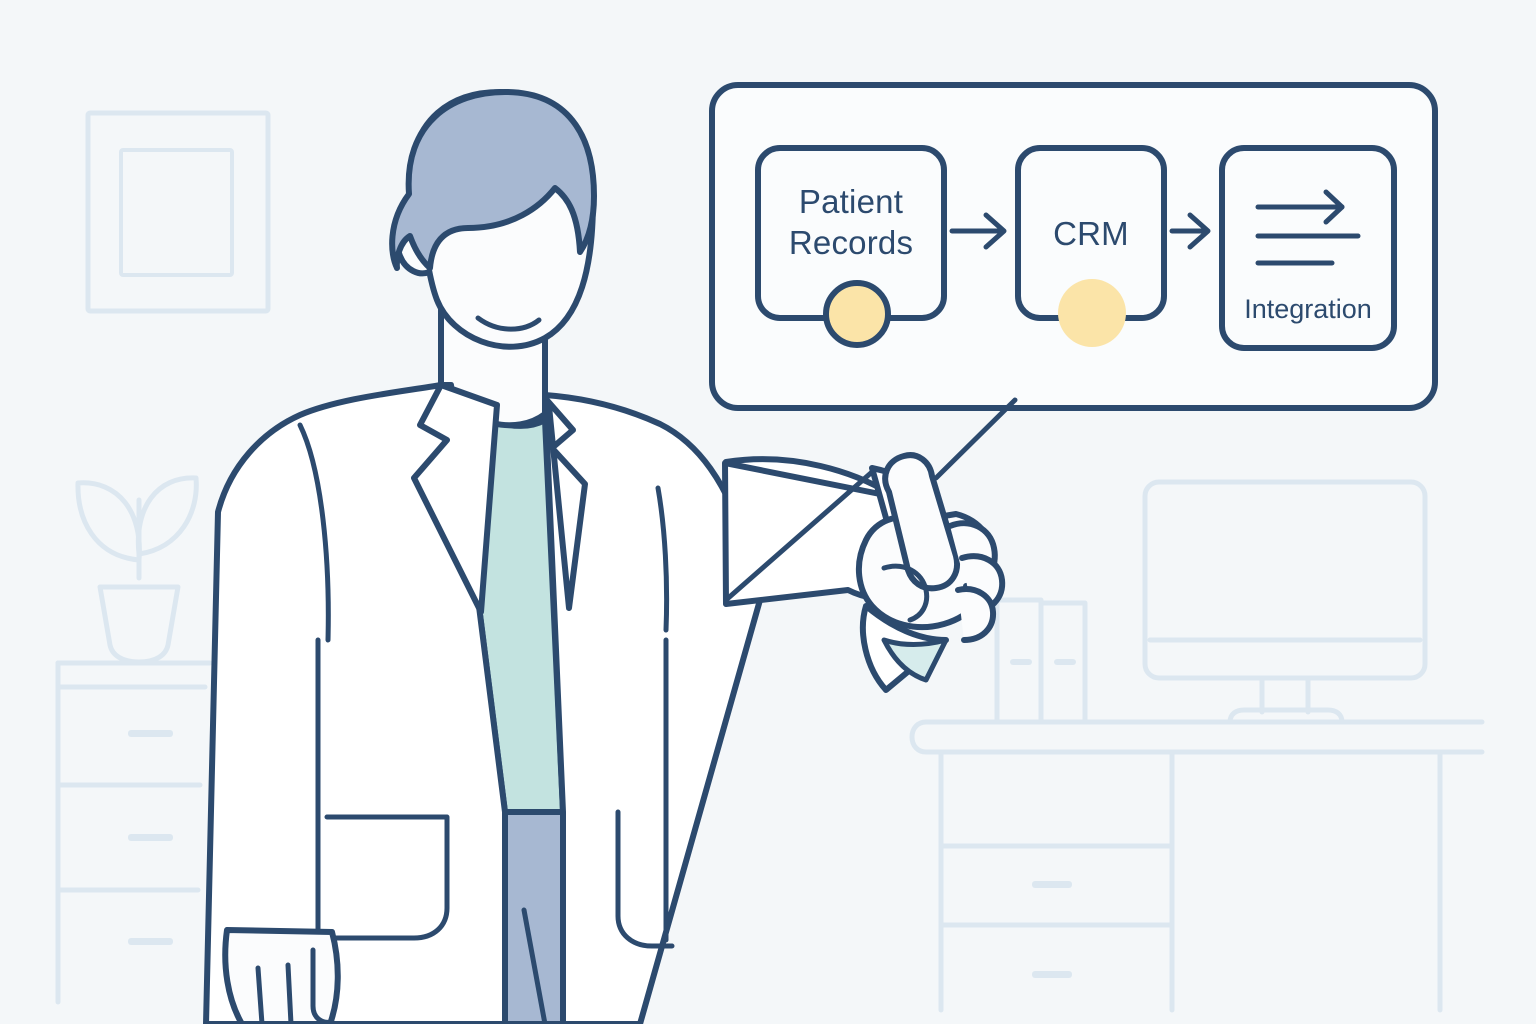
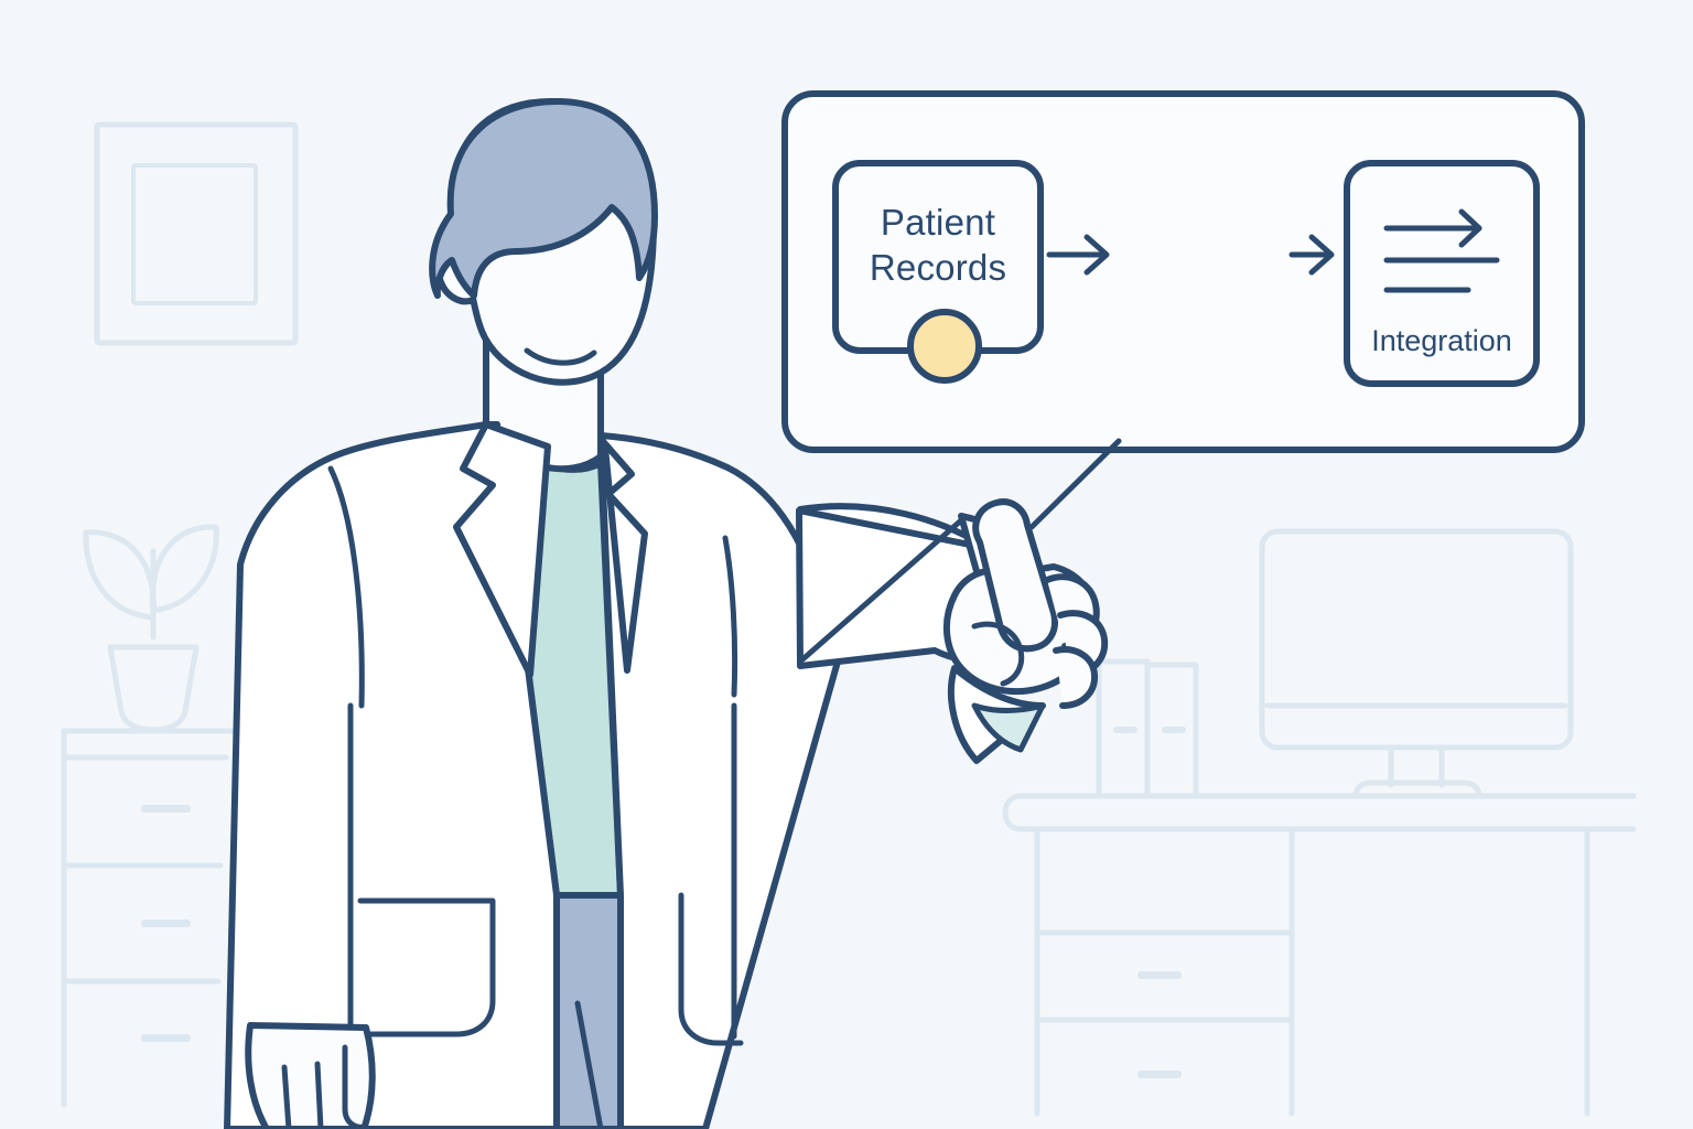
  Patient
  Records
- CRM
  Integration
